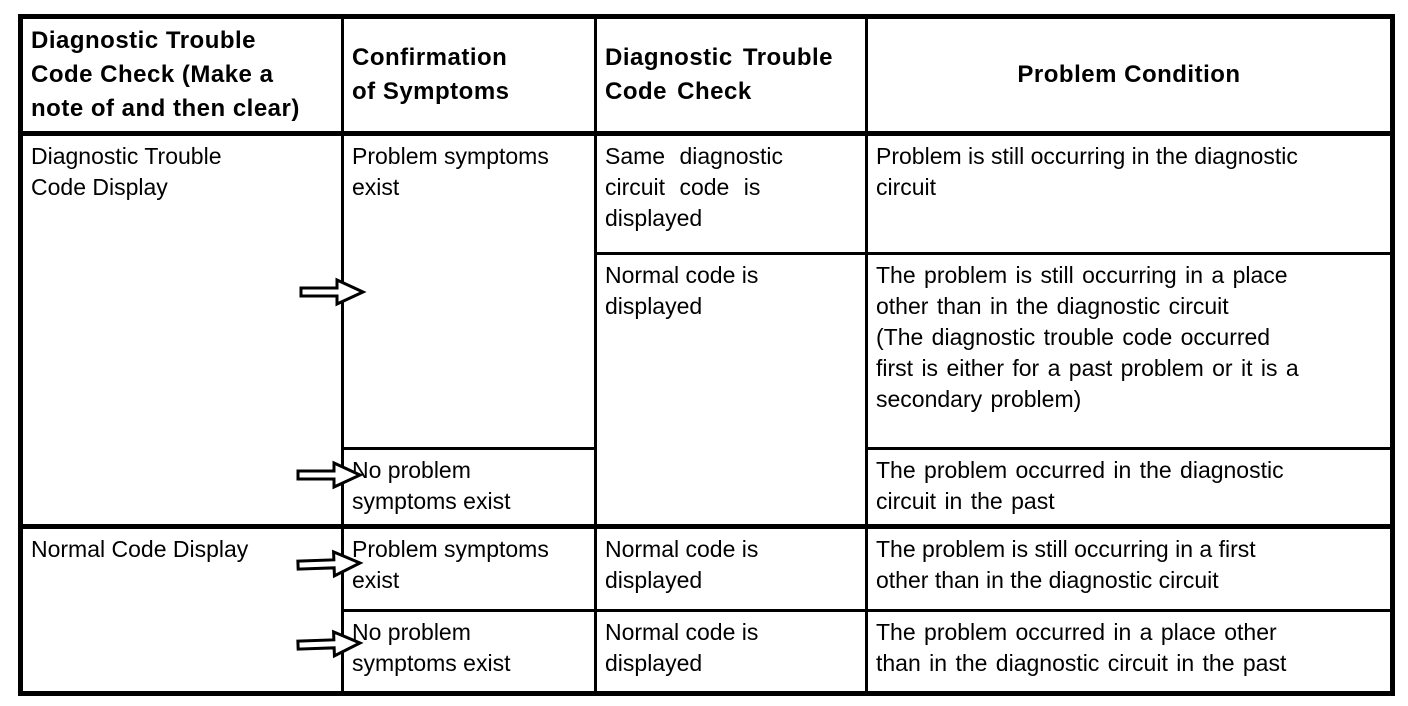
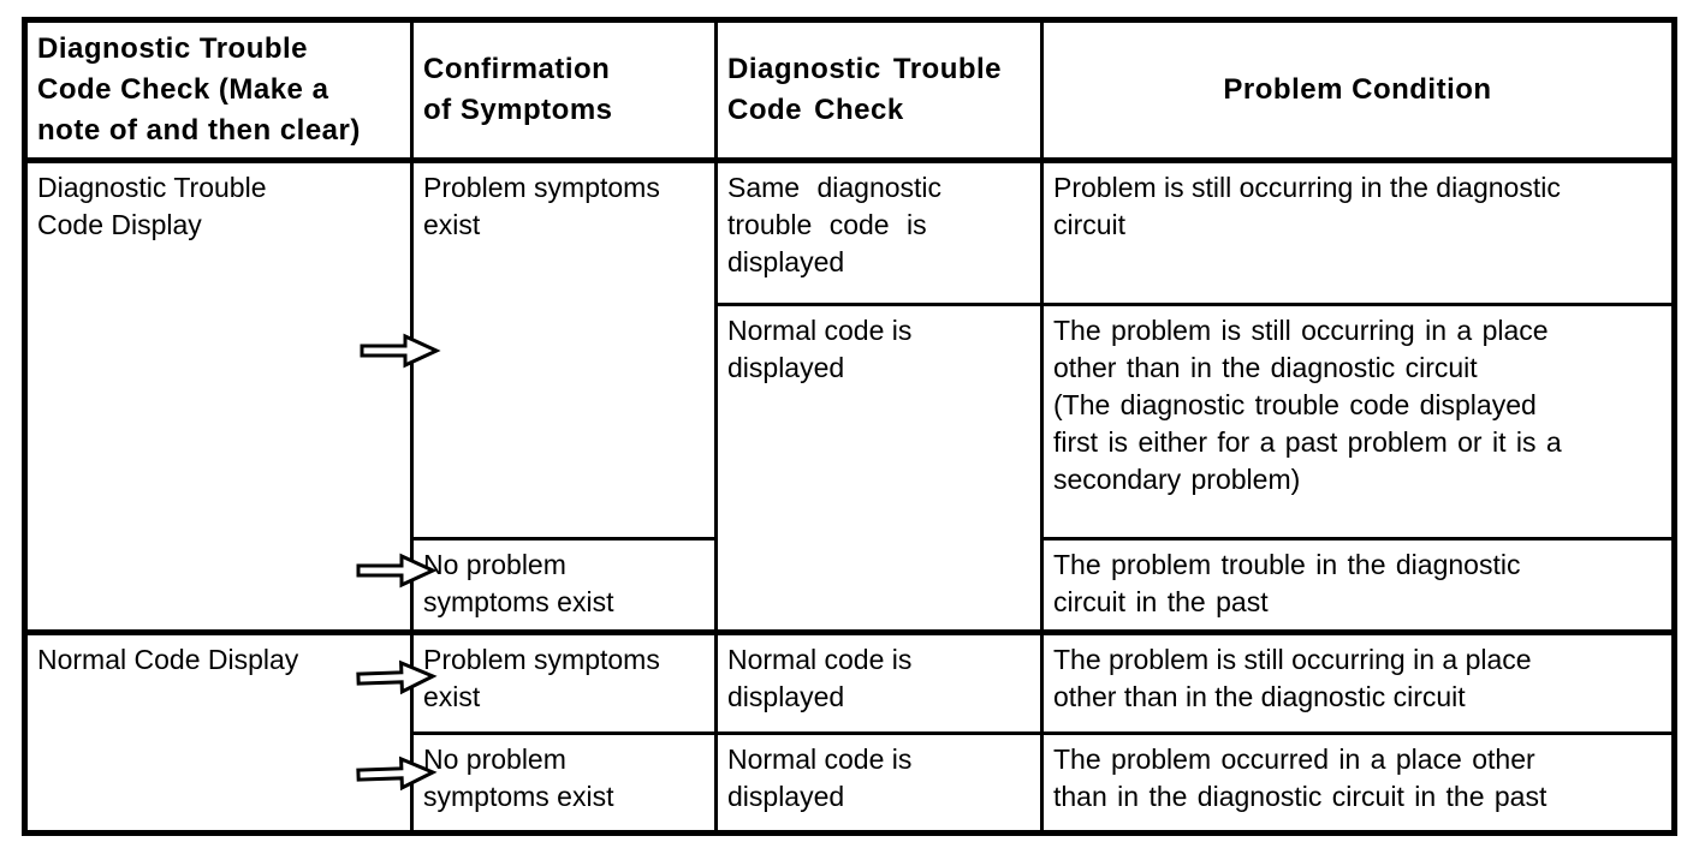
  Diagnostic Trouble Code Check (Make a note of and then clear)	Confirmation of Symptoms	Diagnostic Trouble Code Check	Problem Condition
- Diagnostic Trouble Code Display	Problem symptoms exist	Same diagnostic circuit code is displayed	Problem is still occurring in the diagnostic circuit
+ Diagnostic Trouble Code Display	Problem symptoms exist	Same diagnostic trouble code is displayed	Problem is still occurring in the diagnostic circuit
- Normal code is displayed	The problem is still occurring in a place other than in the diagnostic circuit (The diagnostic trouble code occurred first is either for a past problem or it is a secondary problem)
+ Normal code is displayed	The problem is still occurring in a place other than in the diagnostic circuit (The diagnostic trouble code displayed first is either for a past problem or it is a secondary problem)
- No problem symptoms exist	The problem occurred in the diagnostic circuit in the past
+ No problem symptoms exist	The problem trouble in the diagnostic circuit in the past
- Normal Code Display	Problem symptoms exist	Normal code is displayed	The problem is still occurring in a first other than in the diagnostic circuit
+ Normal Code Display	Problem symptoms exist	Normal code is displayed	The problem is still occurring in a place other than in the diagnostic circuit
  No problem symptoms exist	Normal code is displayed	The problem occurred in a place other than in the diagnostic circuit in the past
